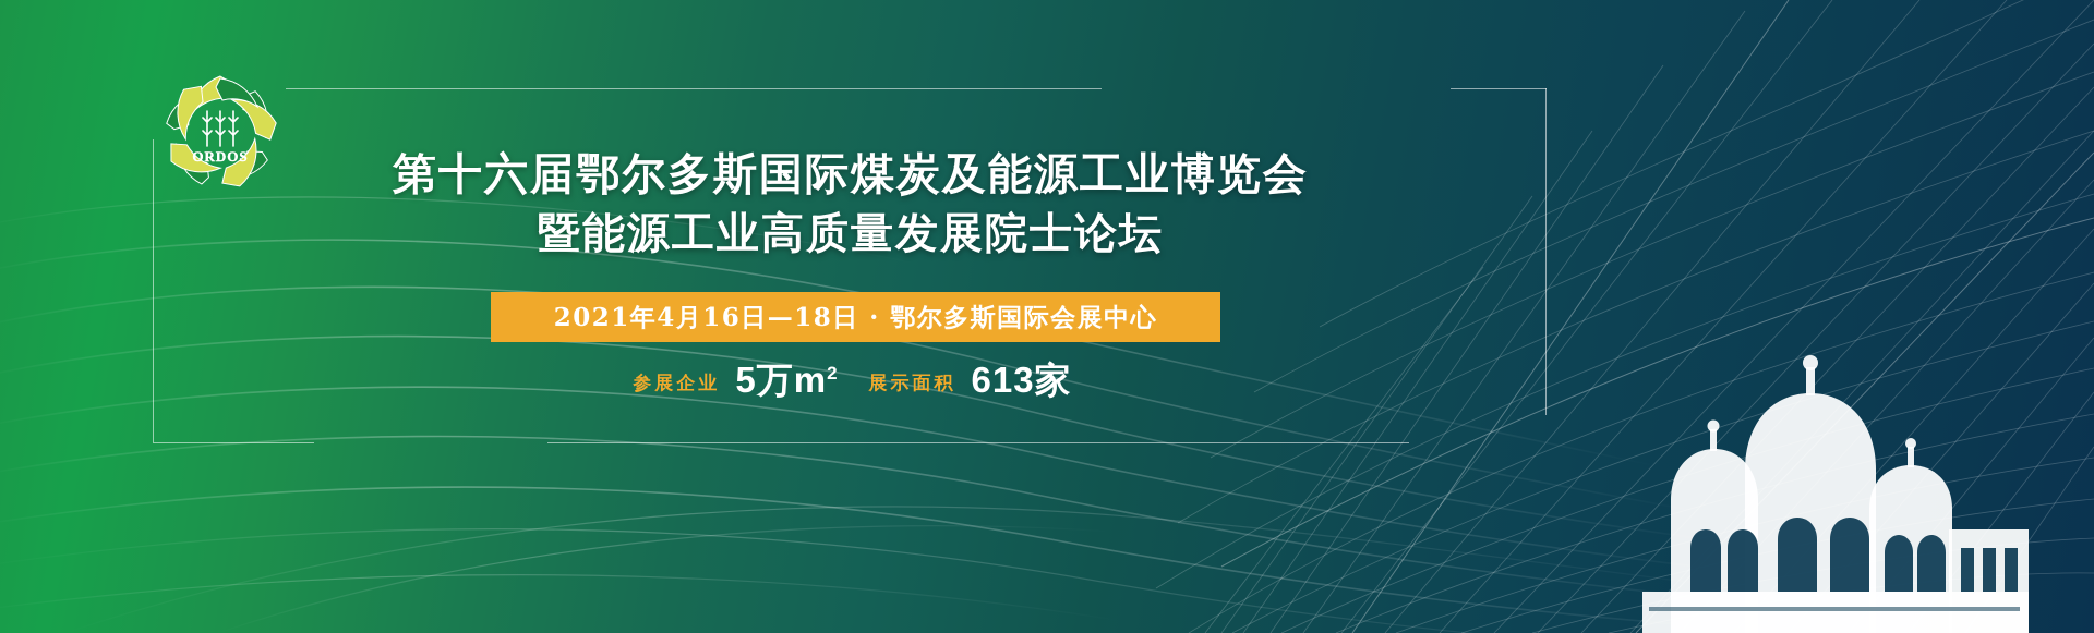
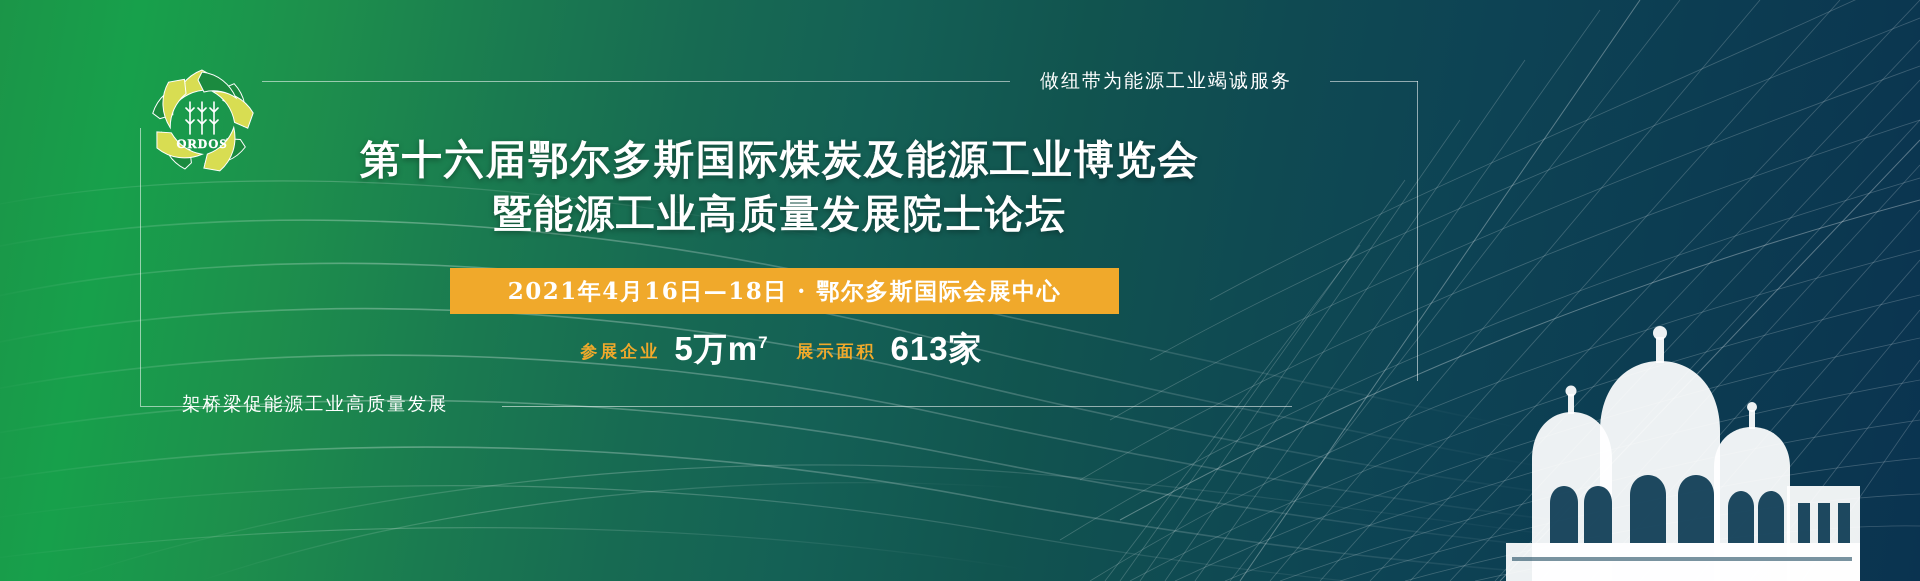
  ORDOS
+ 做纽带为能源工业竭诚服务
+ 架桥梁促能源工业高质量发展
  第十六届鄂尔多斯国际煤炭及能源工业博览会
  暨能源工业高质量发展院士论坛
  2021年4月16日—18日 · 鄂尔多斯国际会展中心
  参展企业
- 5万m2
+ 5万m7
  展示面积
  613家
